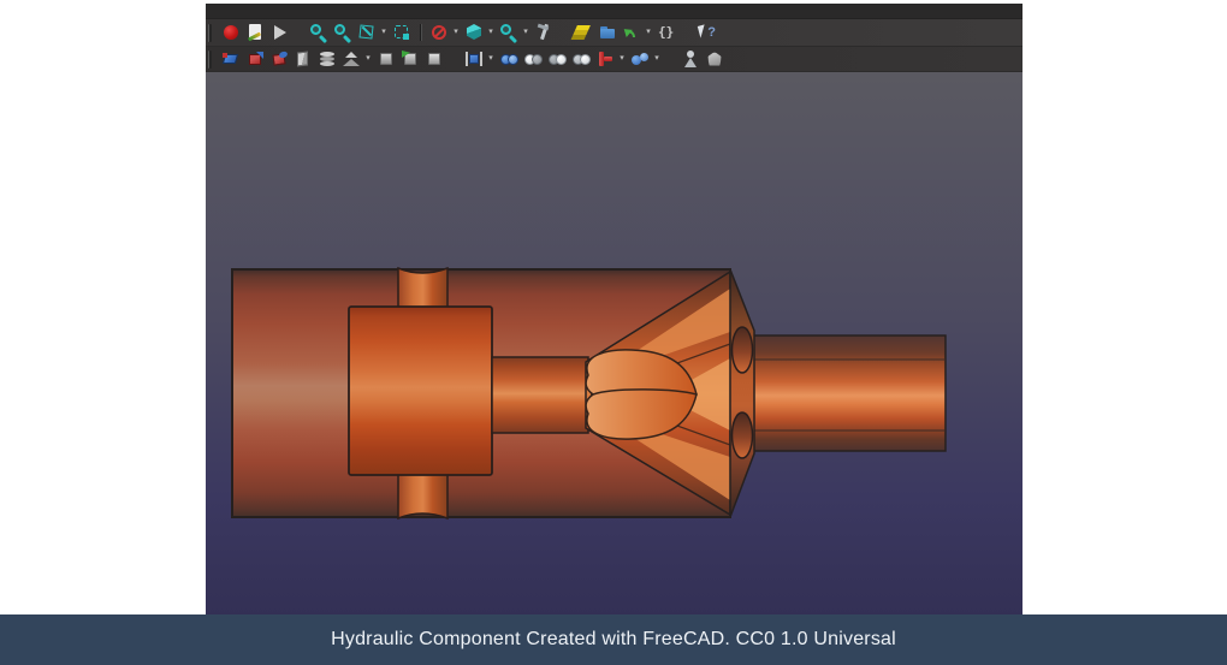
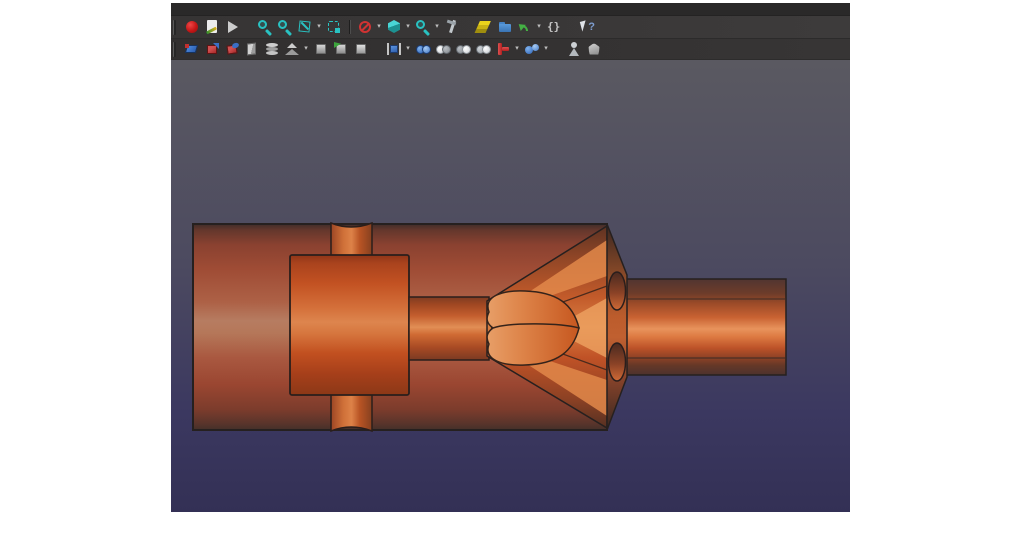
- Hydraulic Component Created with FreeCAD. CC0 1.0 Universal
